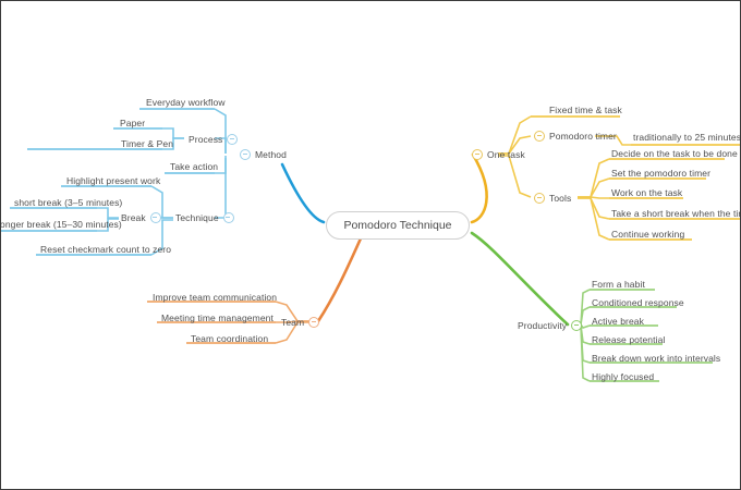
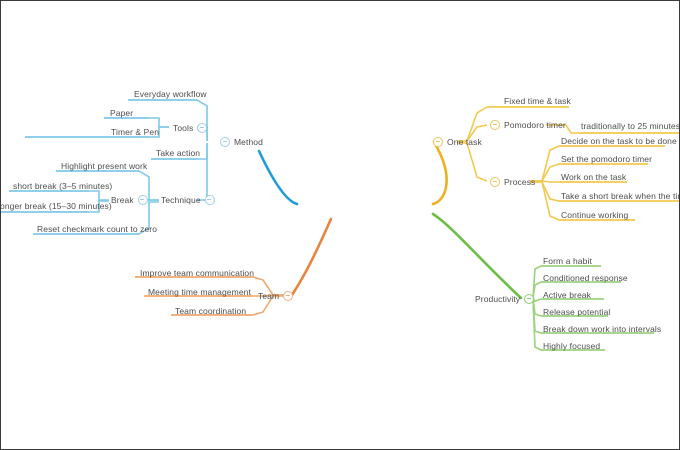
- Pomodoro Technique
  Method
  Everyday workflow
- Process
+ Tools
  Paper
  Timer & Pen
  Take action
  Technique
  Highlight present work
  Break
  short break (3–5 minutes)
  onger break (15–30 minutes)
  Reset checkmark count to zero
  One task
  Fixed time & task
  Pomodoro timer
  traditionally to 25 minutes
- Tools
+ Process
  Decide on the task to be done
  Set the pomodoro timer
  Work on the task
  Take a short break when the ti
  Continue working
  Productivity
  Form a habit
  Conditioned response
  Active break
  Release potential
  Break down work into intervals
  Highly focused
  Team
  Improve team communication
  Meeting time management
  Team coordination
